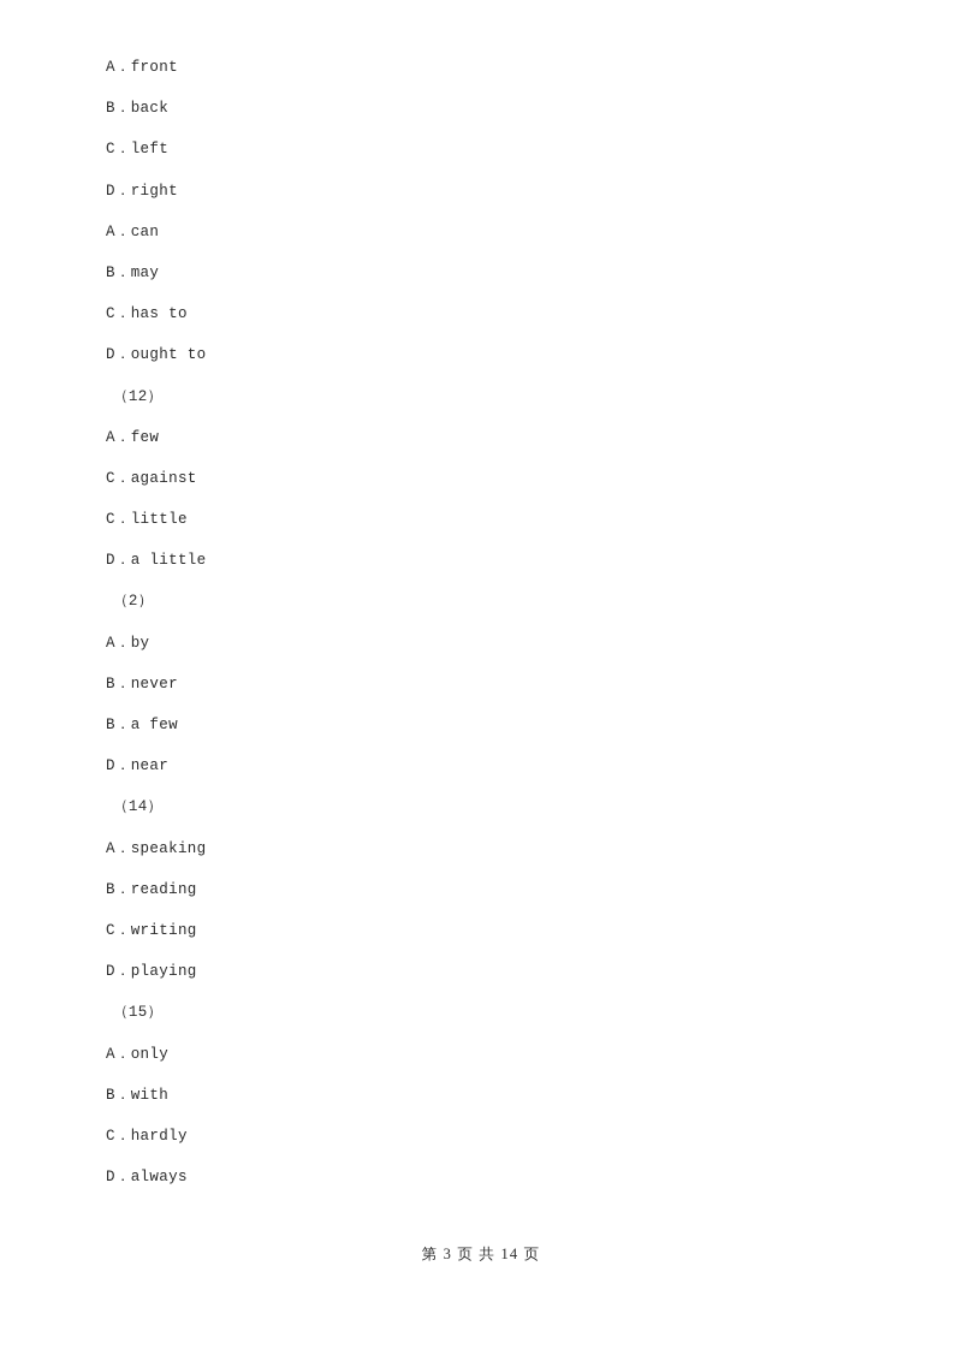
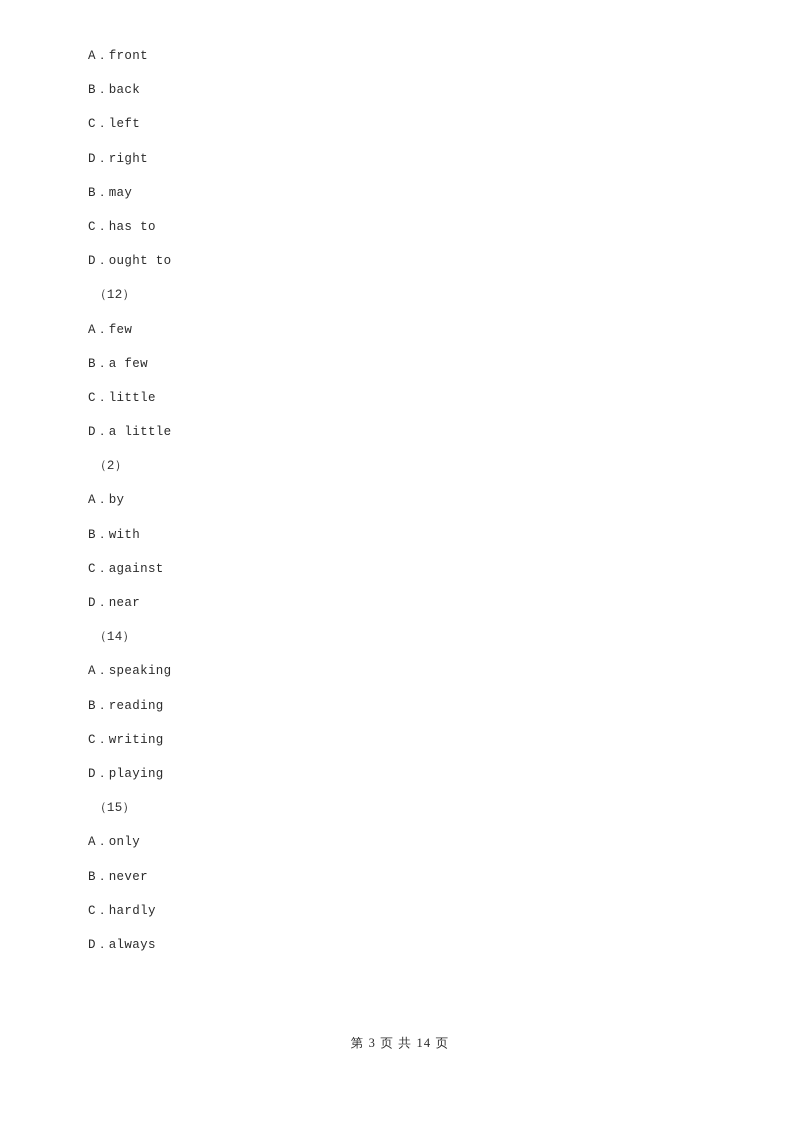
  A．front
  B．back
  C．left
  D．right
- A．can
  B．may
  C．has to
  D．ought to
  （12）
  A．few
- C．against
+ B．a few
  C．little
  D．a little
  （2）
  A．by
- B．never
+ B．with
- B．a few
+ C．against
  D．near
  （14）
  A．speaking
  B．reading
  C．writing
  D．playing
  （15）
  A．only
- B．with
+ B．never
  C．hardly
  D．always
  第 3 页 共 14 页
